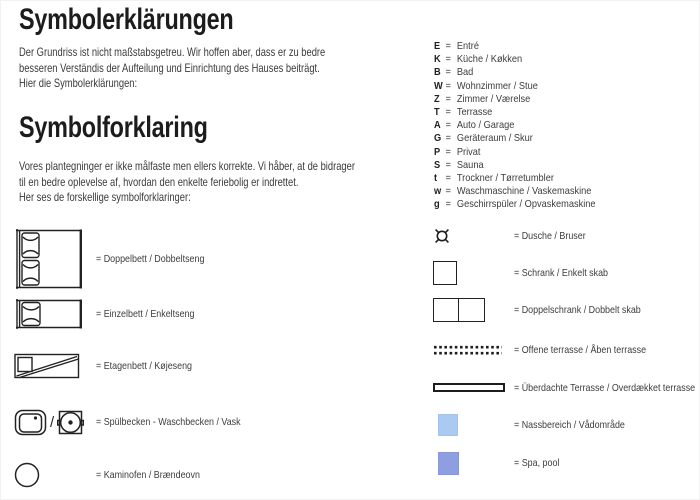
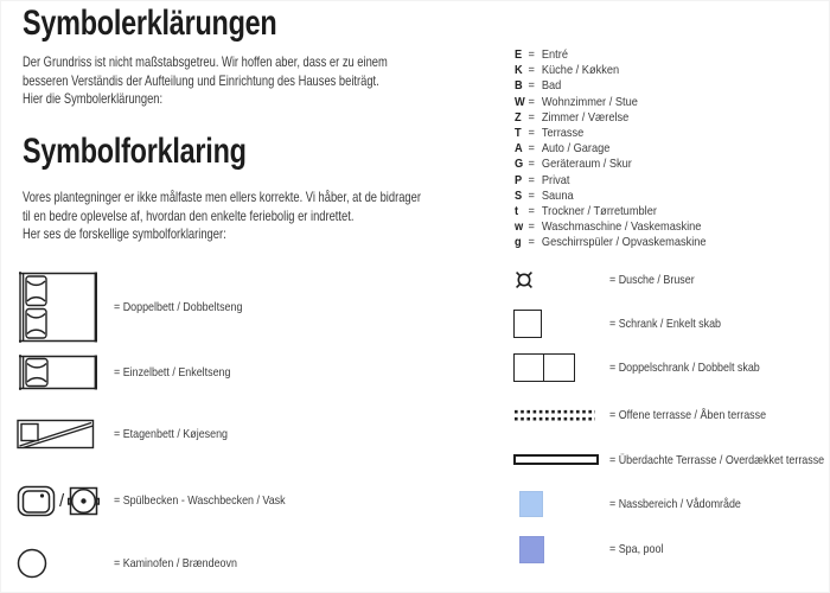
  Symbolerklärungen
- Der Grundriss ist nicht maßstabsgetreu. Wir hoffen aber, dass er zu bedre
+ Der Grundriss ist nicht maßstabsgetreu. Wir hoffen aber, dass er zu einem
  besseren Verständis der Aufteilung und Einrichtung des Hauses beiträgt.
  Hier die Symbolerklärungen:
  Symbolforklaring
  Vores plantegninger er ikke målfaste men ellers korrekte. Vi håber, at de bidrager
  til en bedre oplevelse af, hvordan den enkelte feriebolig er indrettet.
  Her ses de forskellige symbolforklaringer:
  E
  =
  Entré
  K
  =
  Küche / Køkken
  B
  =
  Bad
  W
  =
  Wohnzimmer / Stue
  Z
  =
  Zimmer / Værelse
  T
  =
  Terrasse
  A
  =
  Auto / Garage
  G
  =
  Geräteraum / Skur
  P
  =
  Privat
  S
  =
  Sauna
  t
  =
  Trockner / Tørretumbler
  w
  =
  Waschmaschine / Vaskemaskine
  g
  =
  Geschirrspüler / Opvaskemaskine
  = Doppelbett / Dobbeltseng
  = Einzelbett / Enkeltseng
  = Etagenbett / Køjeseng
  /
  = Spülbecken - Waschbecken / Vask
  = Kaminofen / Brændeovn
  = Dusche / Bruser
  = Schrank / Enkelt skab
  = Doppelschrank / Dobbelt skab
  = Offene terrasse / Åben terrasse
  = Überdachte Terrasse / Overdækket terrasse
  = Nassbereich / Vådområde
  = Spa, pool
